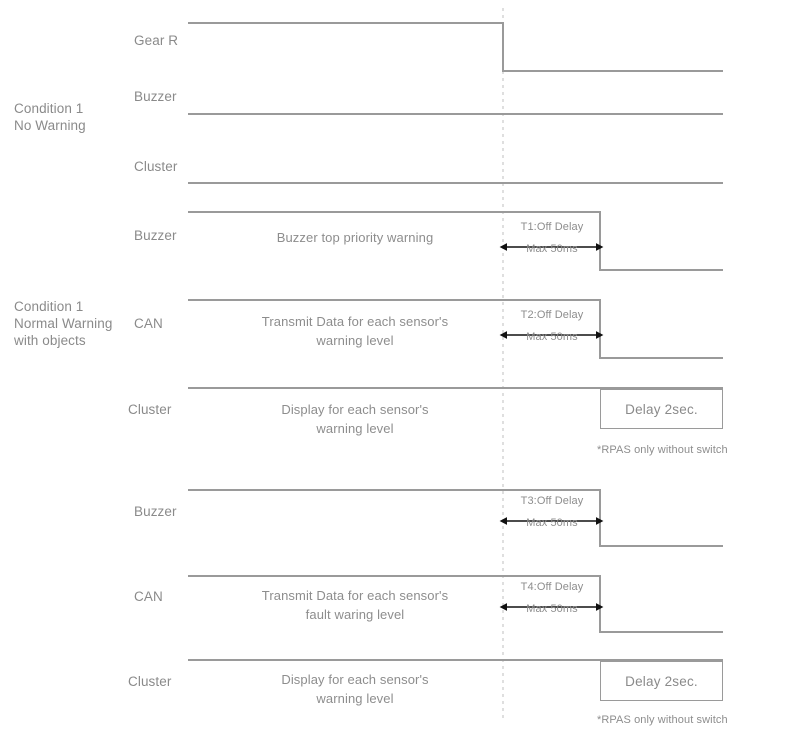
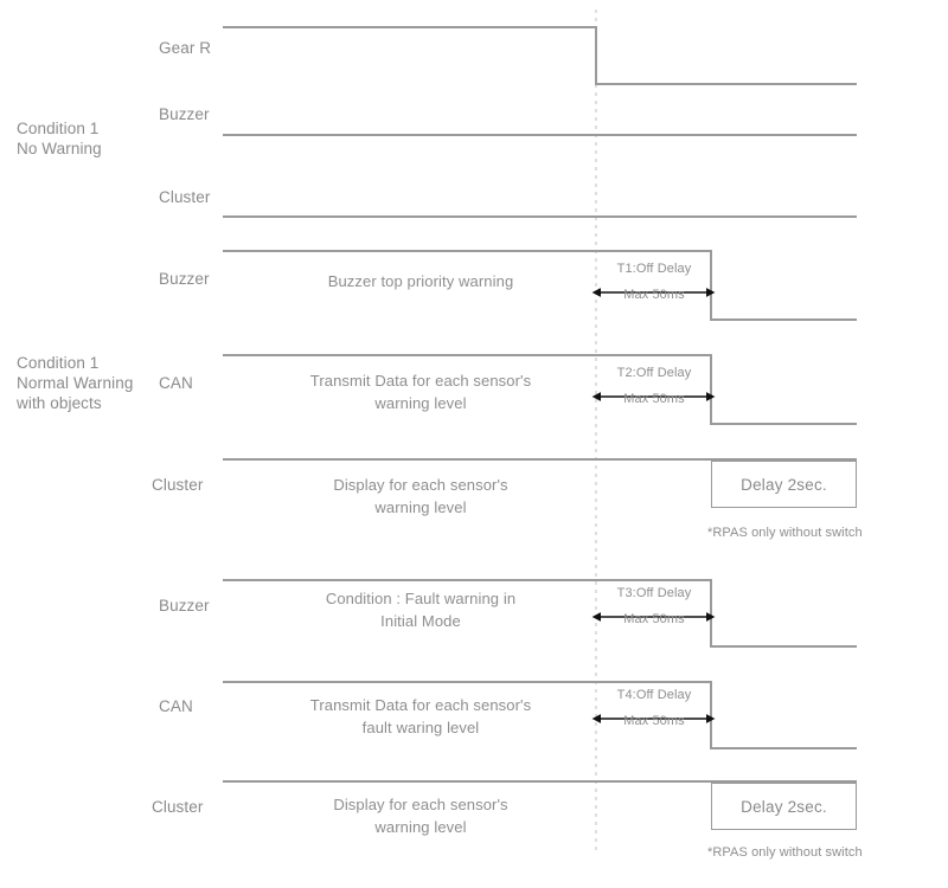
  Condition 1
  No Warning
  Condition 1
  Normal Warning
  with objects
  Gear R
  Buzzer
  Cluster
  Buzzer
  CAN
  Cluster
  Buzzer
  CAN
  Cluster
  Buzzer top priority warning
  Transmit Data for each sensor's
  warning level
  Display for each sensor's
  warning level
+ Condition : Fault warning in
+ Initial Mode
  Transmit Data for each sensor's
  fault waring level
  Display for each sensor's
  warning level
  T1:Off Delay
  Max 50ms
  T2:Off Delay
  Max 50ms
  T3:Off Delay
  Max 50ms
  T4:Off Delay
  Max 50ms
  Delay 2sec.
  Delay 2sec.
  *RPAS only without switch
  *RPAS only without switch
